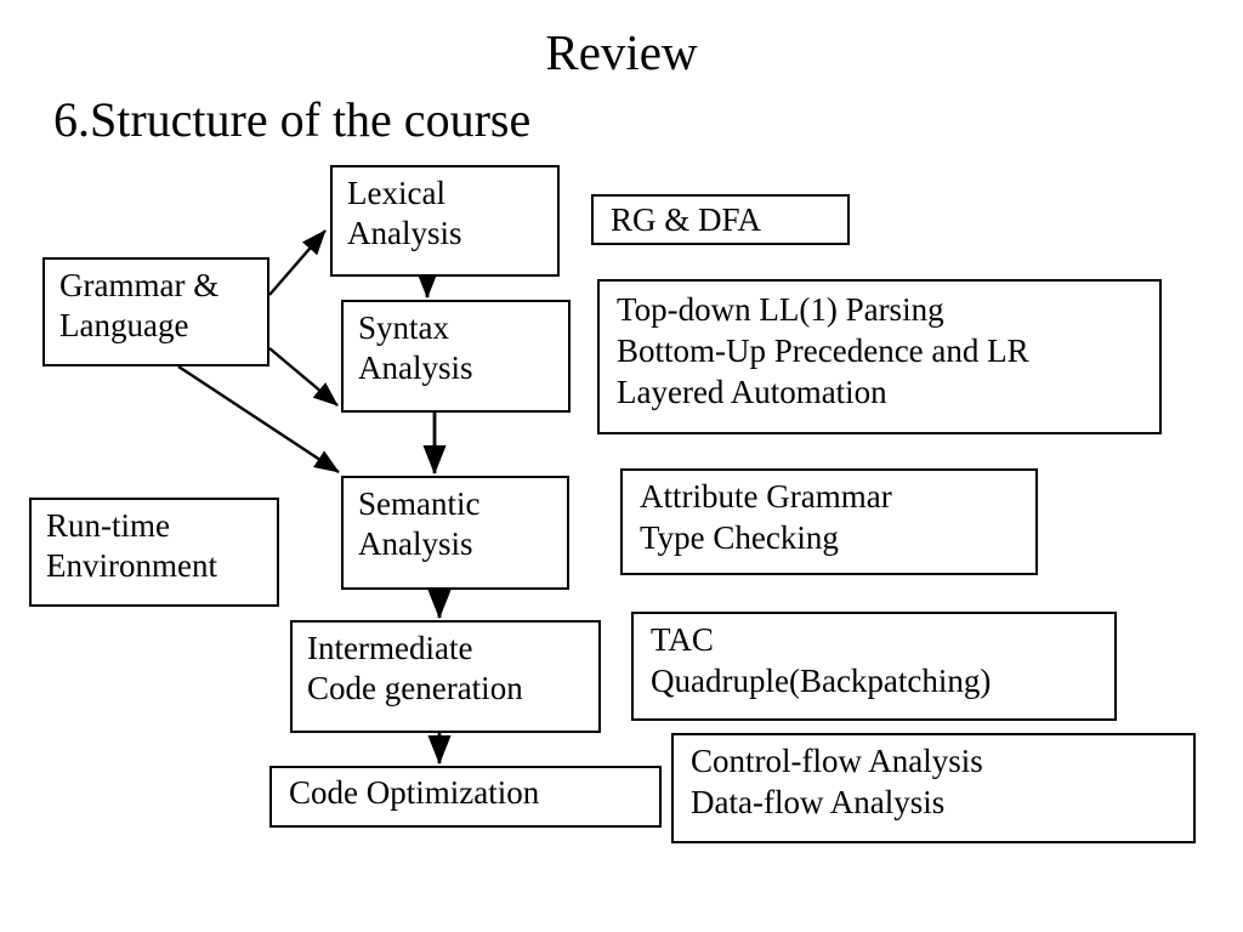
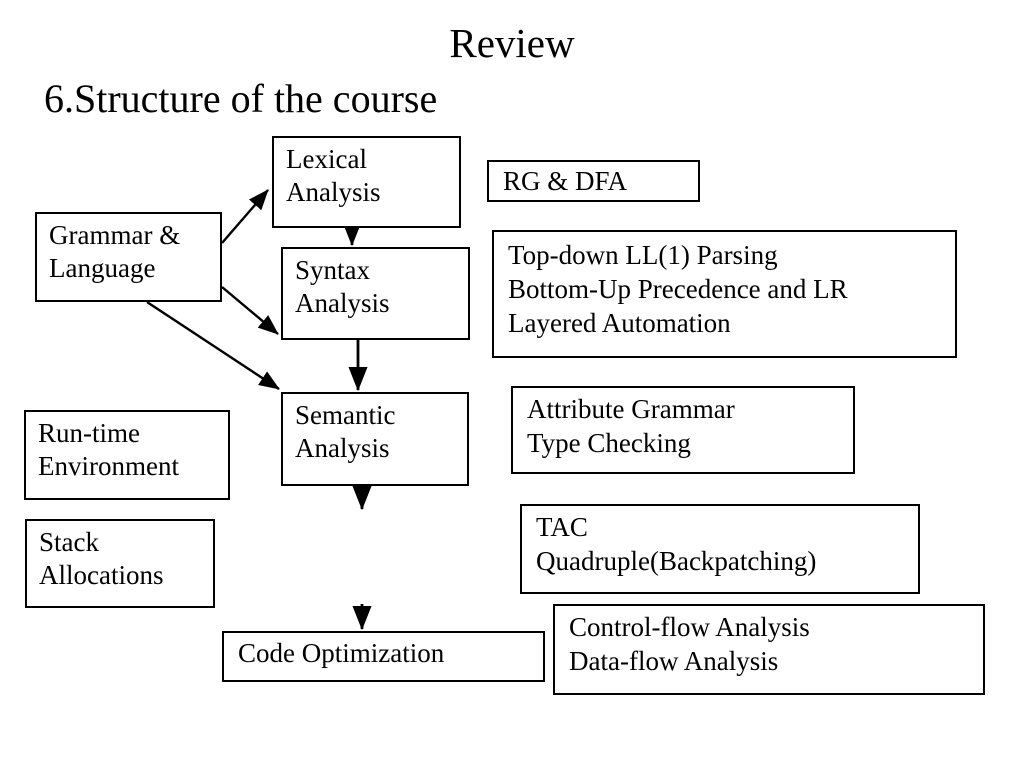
  Review
  6.Structure of the course
  Grammar &
  Language
  Lexical
  Analysis
  Syntax
  Analysis
  Semantic
  Analysis
- Intermediate
- Code generation
  Code Optimization
  Run-time
  Environment
+ Stack
+ Allocations
  RG & DFA
  Top-down LL(1) Parsing
  Bottom-Up Precedence and LR
  Layered Automation
  Attribute Grammar
  Type Checking
  TAC
  Quadruple(Backpatching)
  Control-flow Analysis
  Data-flow Analysis
